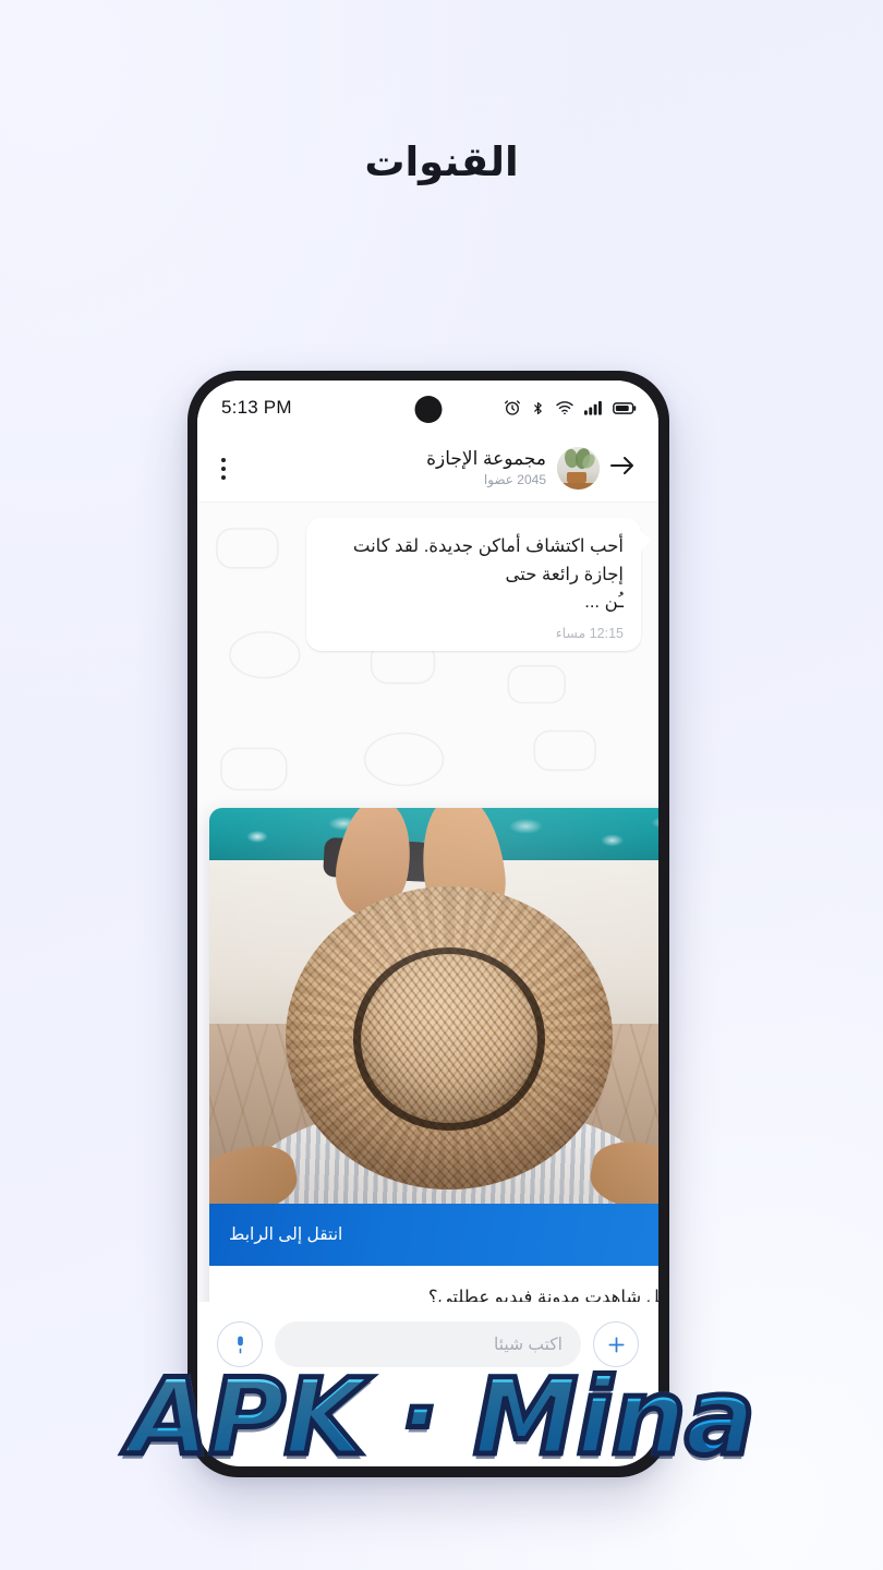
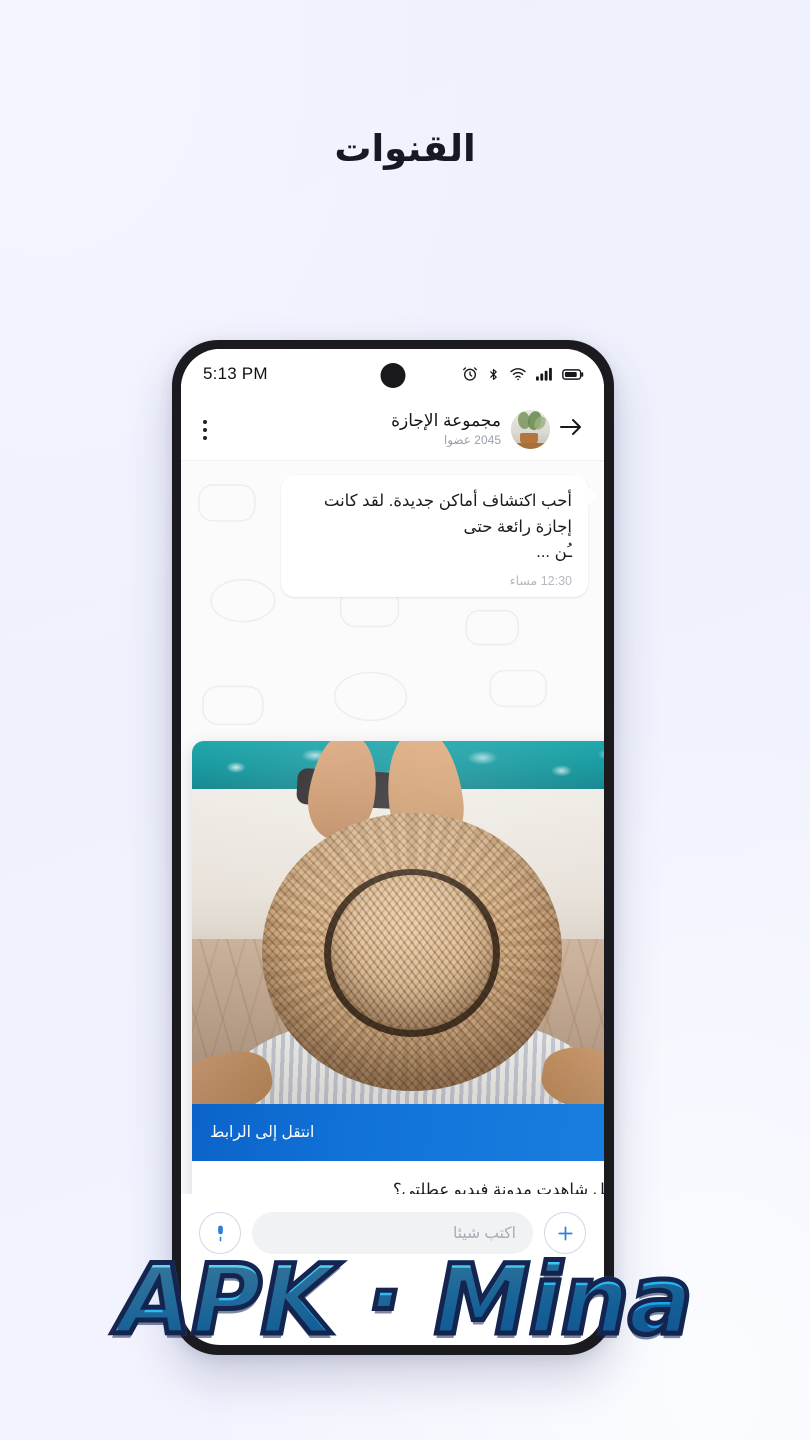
  القنوات
  5:13 PM
  مجموعة الإجازة
  2045 عضوا
  أحب اكتشاف أماكن جديدة. لقد كانت إجازة رائعة حتى
  ـُن ...
- 12:15 مساء
+ 12:30 مساء
  انتقل إلى الرابط
  ل شاهدت مدونة فيديو عطلتي؟
  اكتب شيئا
  APK · Mina
